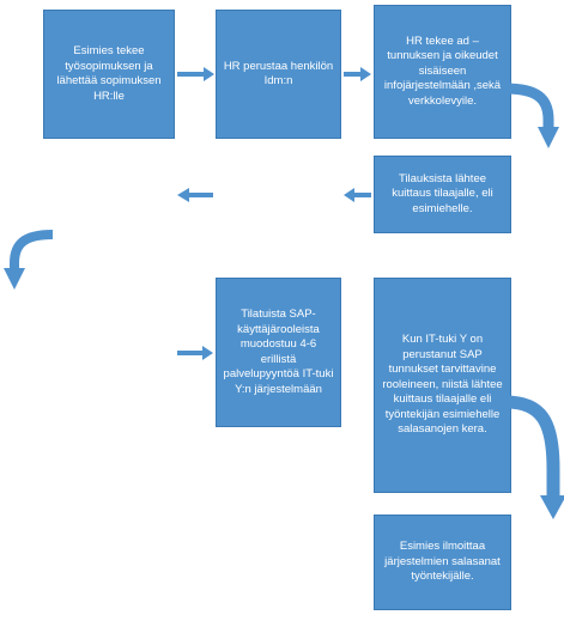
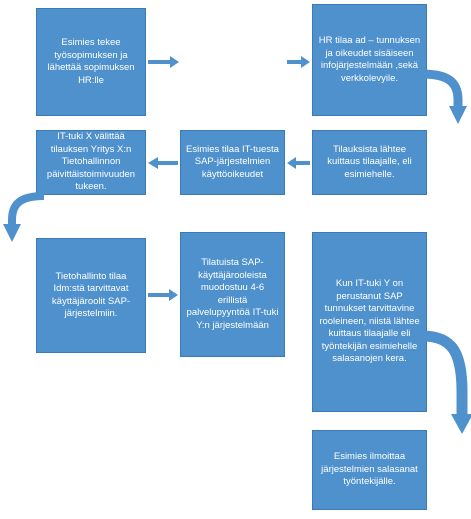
  Esimies tekee työsopimuksen ja lähettää sopimuksen HR:lle
- HR perustaa henkilön Idm:n
- HR tekee ad – tunnuksen ja oikeudet sisäiseen infojärjestelmään ,sekä verkkolevyile.
+ HR tilaa ad – tunnuksen ja oikeudet sisäiseen infojärjestelmään ,sekä verkkolevyile.
+ IT-tuki X välittää tilauksen Yritys X:n Tietohallinnon päivittäistoimivuuden tukeen.
+ Esimies tilaa IT-tuesta SAP-järjestelmien käyttöoikeudet
  Tilauksista lähtee kuittaus tilaajalle, eli esimiehelle.
+ Tietohallinto tilaa Idm:stä tarvittavat käyttäjäroolit SAP-järjestelmiin.
  Tilatuista SAP-käyttäjärooleista muodostuu 4-6 erillistä palvelupyyntöä IT-tuki Y:n järjestelmään
  Kun IT-tuki Y on perustanut SAP tunnukset tarvittavine rooleineen, niistä lähtee kuittaus tilaajalle eli työntekijän esimiehelle salasanojen kera.
  Esimies ilmoittaa järjestelmien salasanat työntekijälle.
